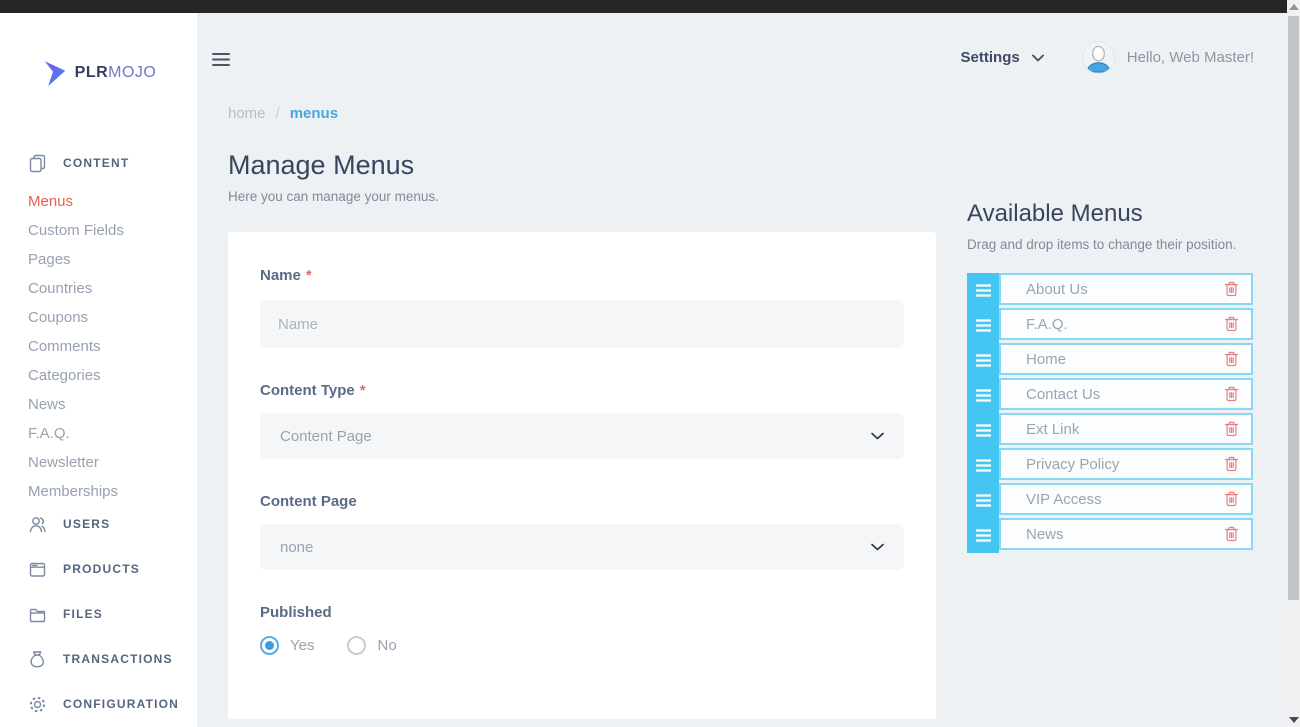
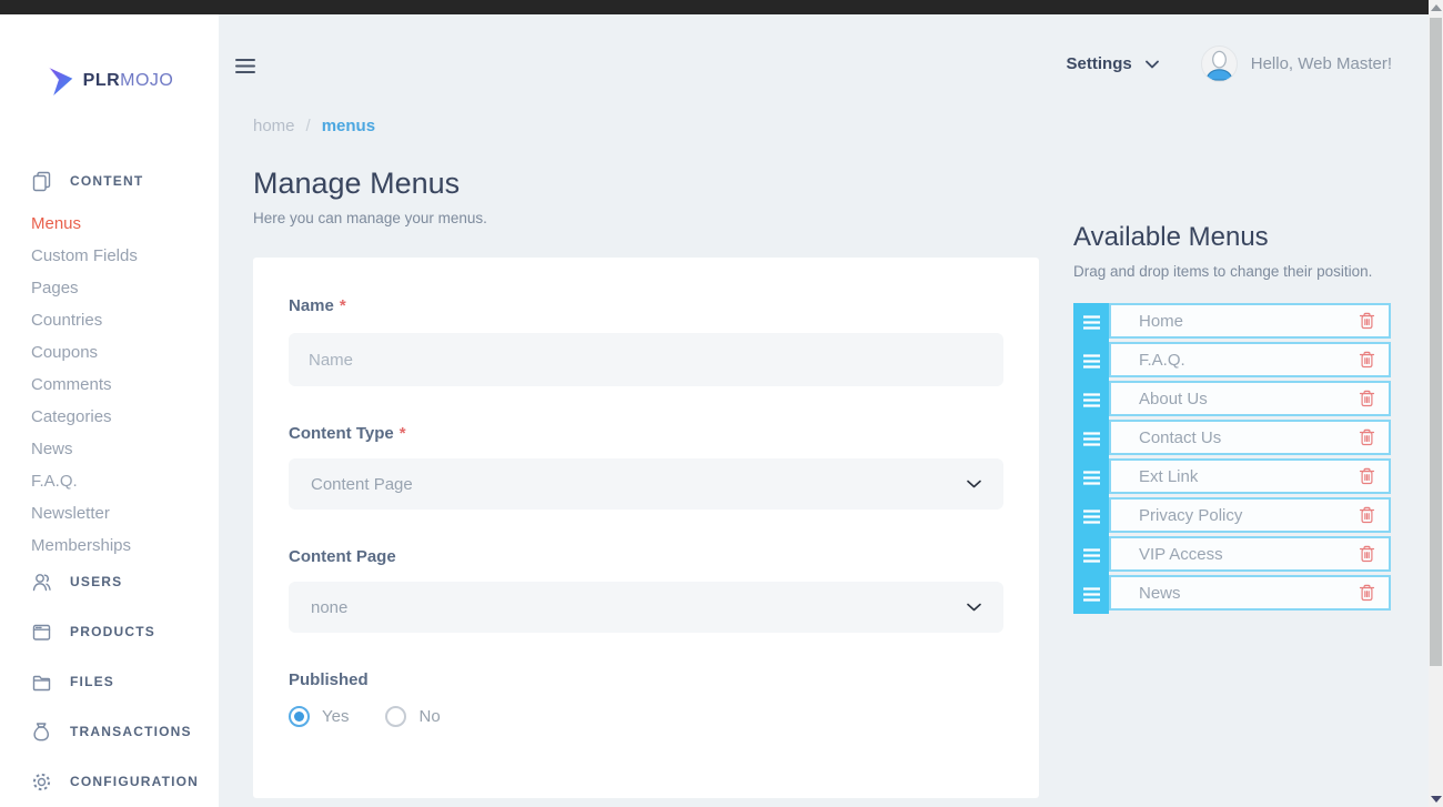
  PLRMOJO
  CONTENT
  Menus
  Custom Fields
  Pages
  Countries
  Coupons
  Comments
  Categories
  News
  F.A.Q.
  Newsletter
  Memberships
  USERS
  PRODUCTS
  FILES
  TRANSACTIONS
  CONFIGURATION
  Settings
  Hello, Web Master!
  home / menus
  Manage Menus
  Here you can manage your menus.
  Name *
  Name
  Content Type *
  Content Page
  Content Page
  none
  Published
  Yes
  No
  Available Menus
  Drag and drop items to change their position.
- About Us
+ Home
  F.A.Q.
- Home
+ About Us
  Contact Us
  Ext Link
  Privacy Policy
  VIP Access
  News
